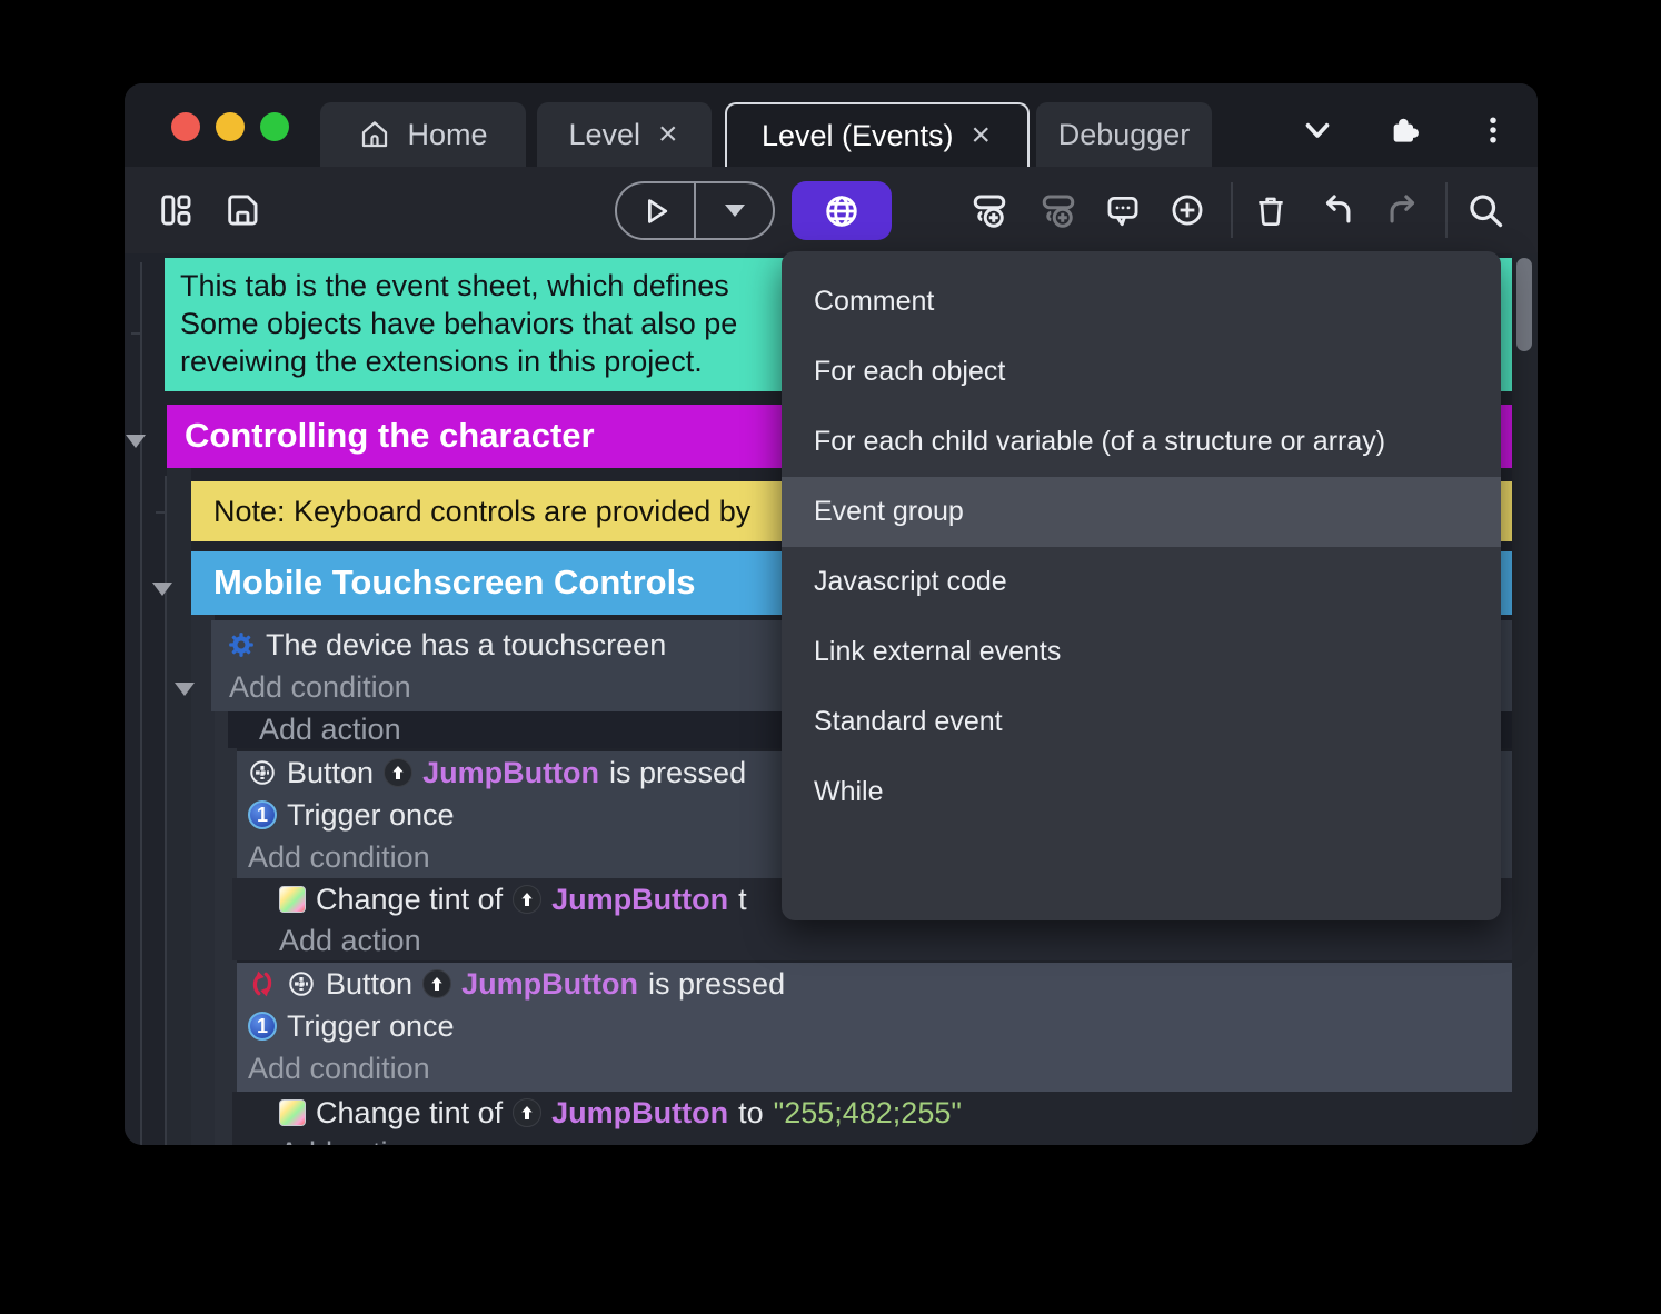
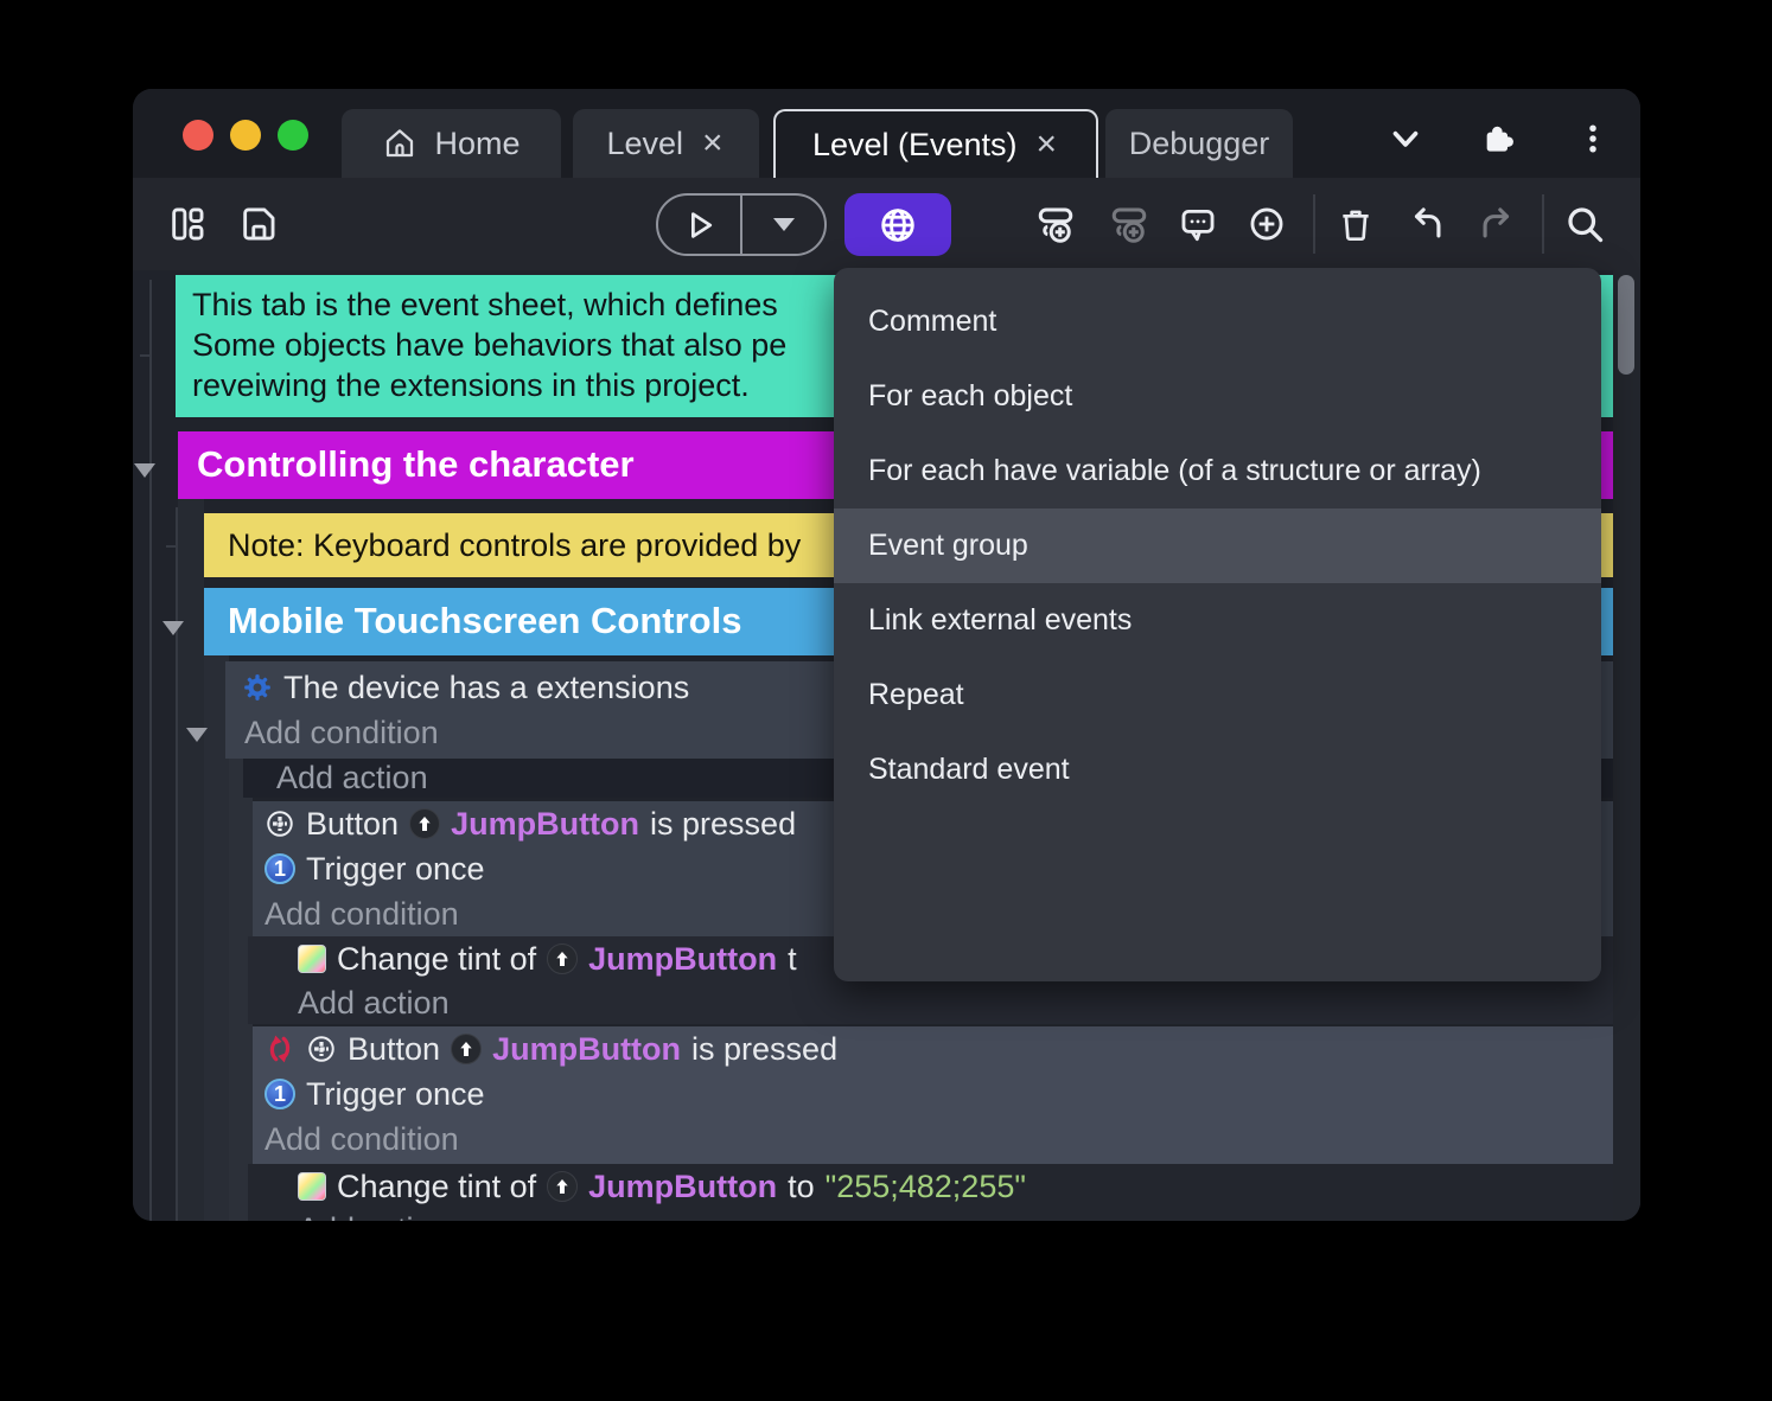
  Home
  Level
  ×
  Level (Events)
  ×
  Debugger
  This tab is the event sheet, which defines
  Some objects have behaviors that also pe
  reveiwing the extensions in this project.
  Controlling the character
  Note: Keyboard controls are provided by
  Mobile Touchscreen Controls
- The device has a touchscreen
+ The device has a extensions
  Add condition
  Add action
  Button
  JumpButton
  is pressed
  1
  Trigger once
  Add condition
  Change tint of
  JumpButton
  t
  Add action
  Button
  JumpButton
  is pressed
  1
  Trigger once
  Add condition
  Change tint of
  JumpButton
  to
  "255;482;255"
  Comment
  For each object
- For each child variable (of a structure or array)
+ For each have variable (of a structure or array)
  Event group
- Javascript code
  Link external events
+ Repeat
  Standard event
- While
